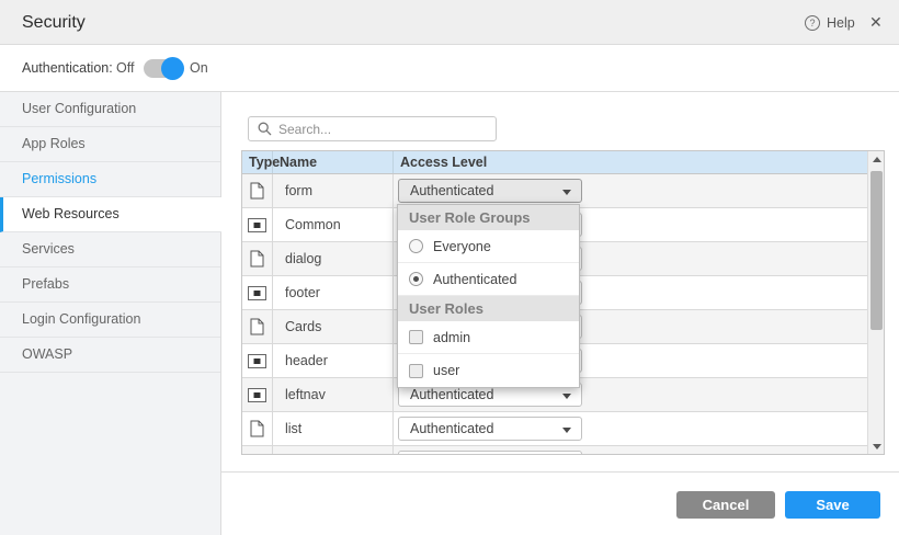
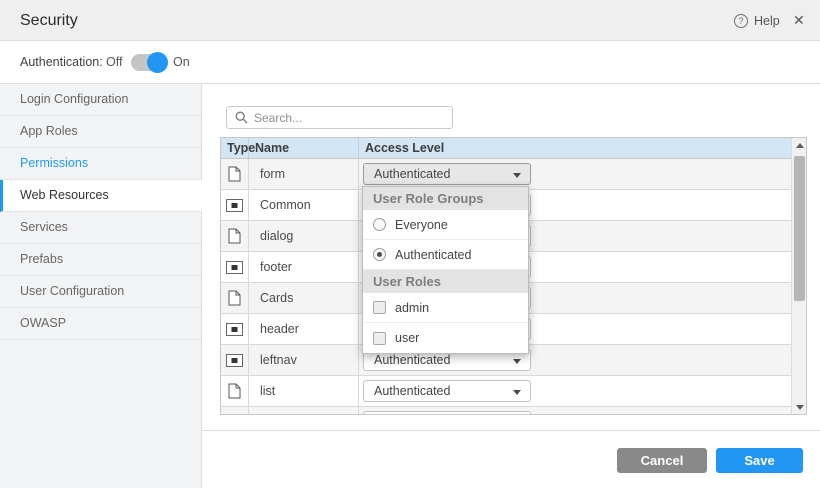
  Security
  ?
  Help
  ✕
  Authentication:
  Off
  On
- User Configuration
+ Login Configuration
  App Roles
  Permissions
  Web Resources
  Services
  Prefabs
- Login Configuration
+ User Configuration
  OWASP
  Search...
  Type
  Name
  Access Level
  form
  Authenticated
  Common
  dialog
  footer
  Cards
  header
  leftnav
  Authenticated
  list
  Authenticated
  User Role Groups
  Everyone
  Authenticated
  User Roles
  admin
  user
  Cancel
  Save
